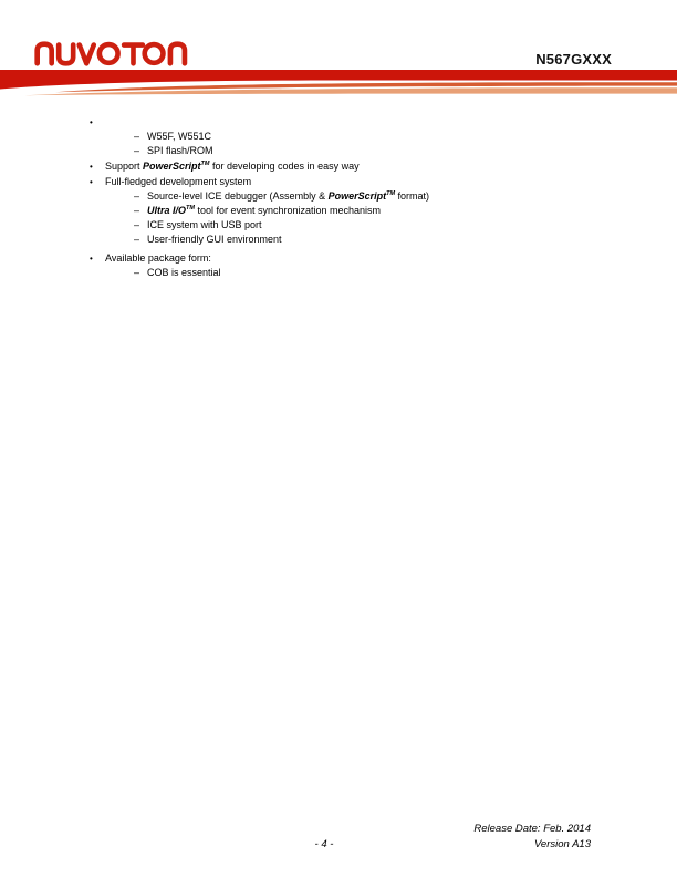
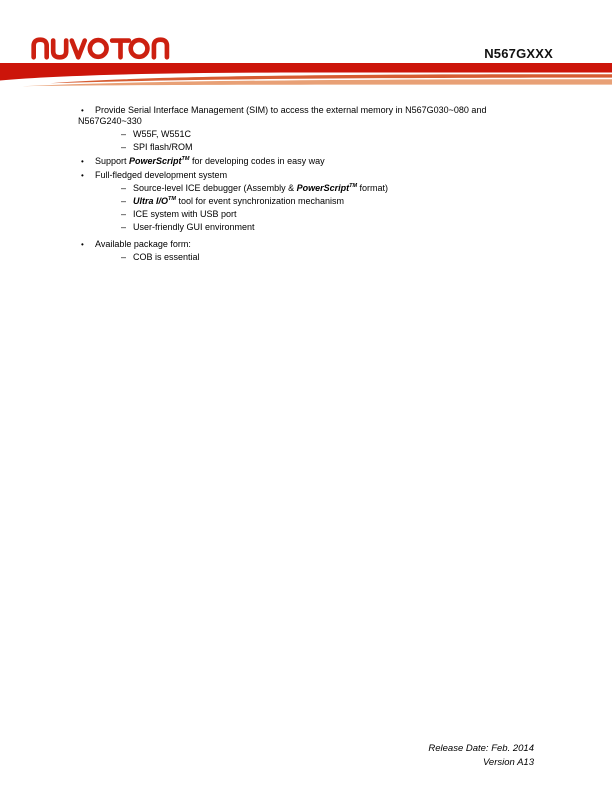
  N567GXXX
  •
+ Provide Serial Interface Management (SIM) to access the external memory in N567G030~080 and
+ N567G240~330
  –
  W55F, W551C
  –
  SPI flash/ROM
  •
  Support PowerScript for developing codes in easy way
  •
  Full-fledged development system
  –
  Source-level ICE debugger (Assembly & PowerScript format)
  –
  Ultra I/O tool for event synchronization mechanism
  –
  ICE system with USB port
  –
  User-friendly GUI environment
  •
  Available package form:
  –
  COB is essential
  Release Date: Feb. 2014
- - 4 -
  Version A13
